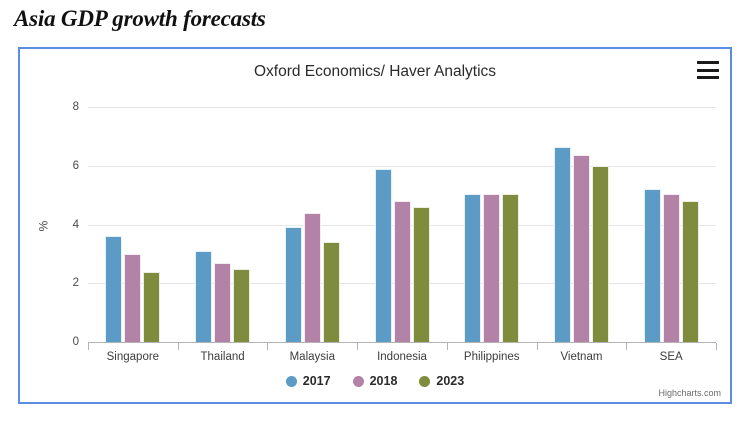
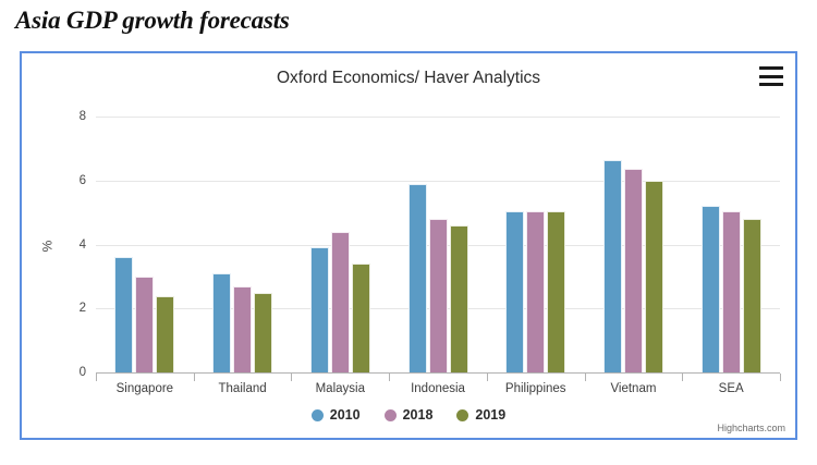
  Asia GDP growth forecasts
  Oxford Economics/ Haver Analytics
  0
  2
  4
  6
  8
  Singapore
  Thailand
  Malaysia
  Indonesia
  Philippines
  Vietnam
  SEA
- 2017
+ 2010
  2018
- 2023
+ 2019
  Highcharts.com
